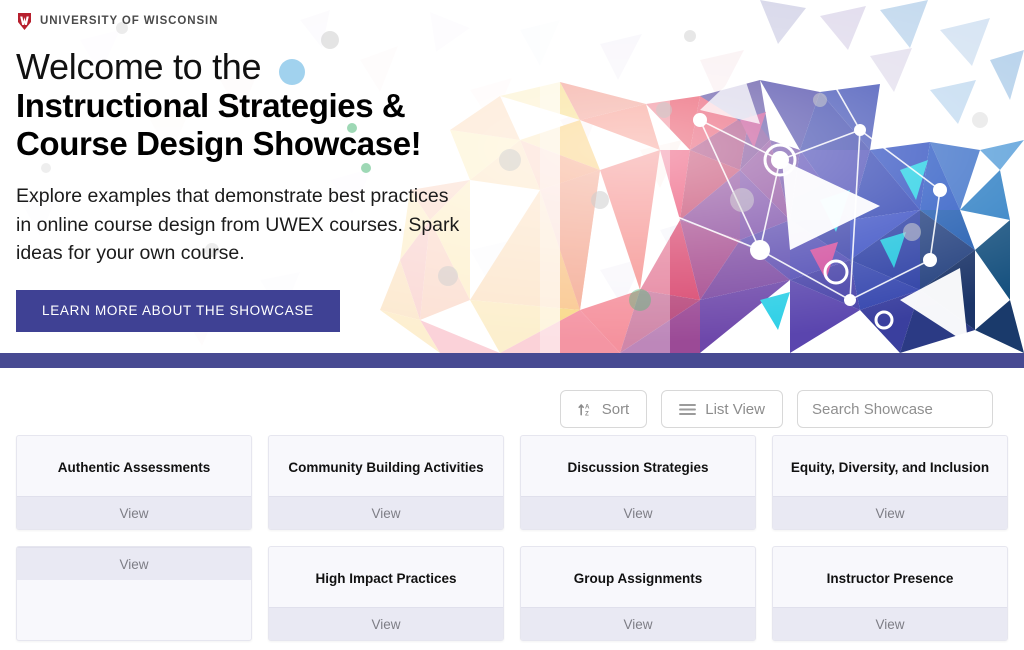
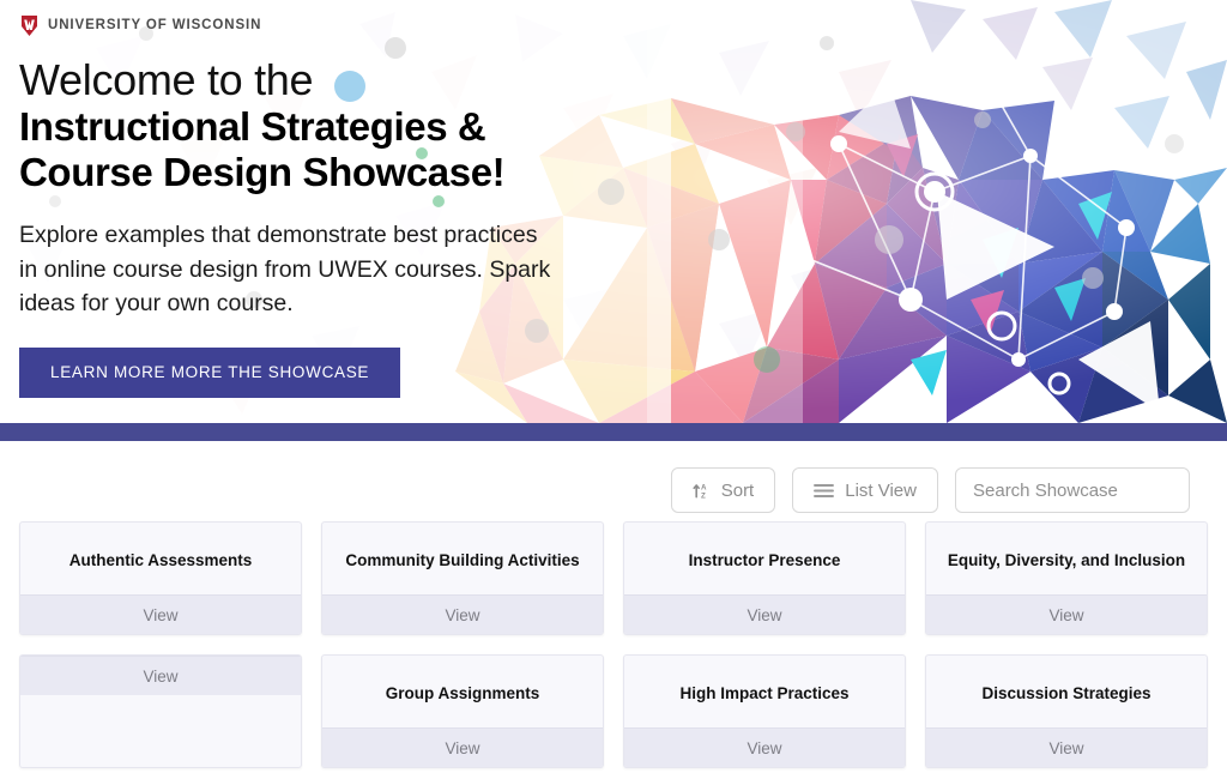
  UNIVERSITY OF WISCONSIN
  Welcome to the
  Instructional Strategies &
  Course Design Showcase!
  Explore examples that demonstrate best practices in online course design from UWEX courses. Spark ideas for your own course.
- LEARN MORE ABOUT THE SHOWCASE
+ LEARN MORE MORE THE SHOWCASE
  Sort
  List View
  Search Showcase
  Authentic Assessments
  View
  Community Building Activities
  View
- Discussion Strategies
+ Instructor Presence
  View
  Equity, Diversity, and Inclusion
  View
  View
- High Impact Practices
+ Group Assignments
  View
- Group Assignments
+ High Impact Practices
  View
- Instructor Presence
+ Discussion Strategies
  View
